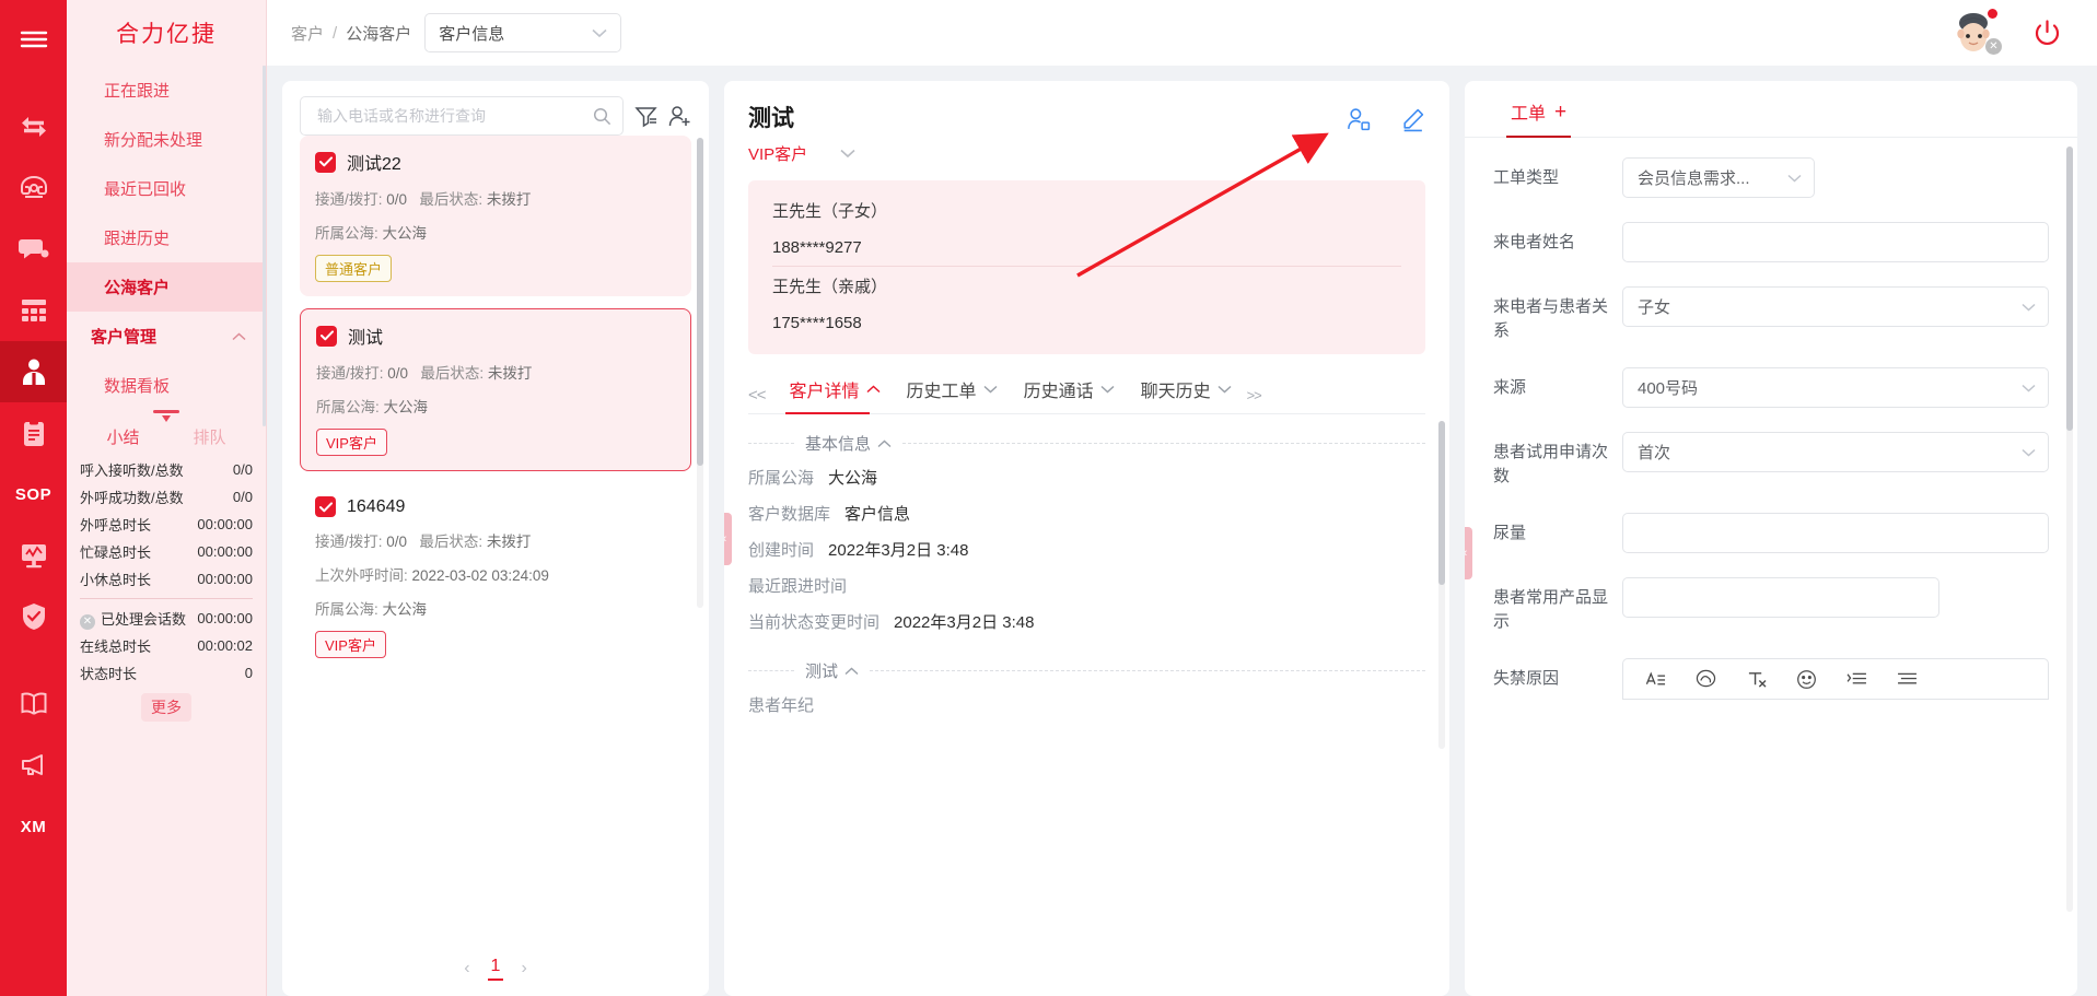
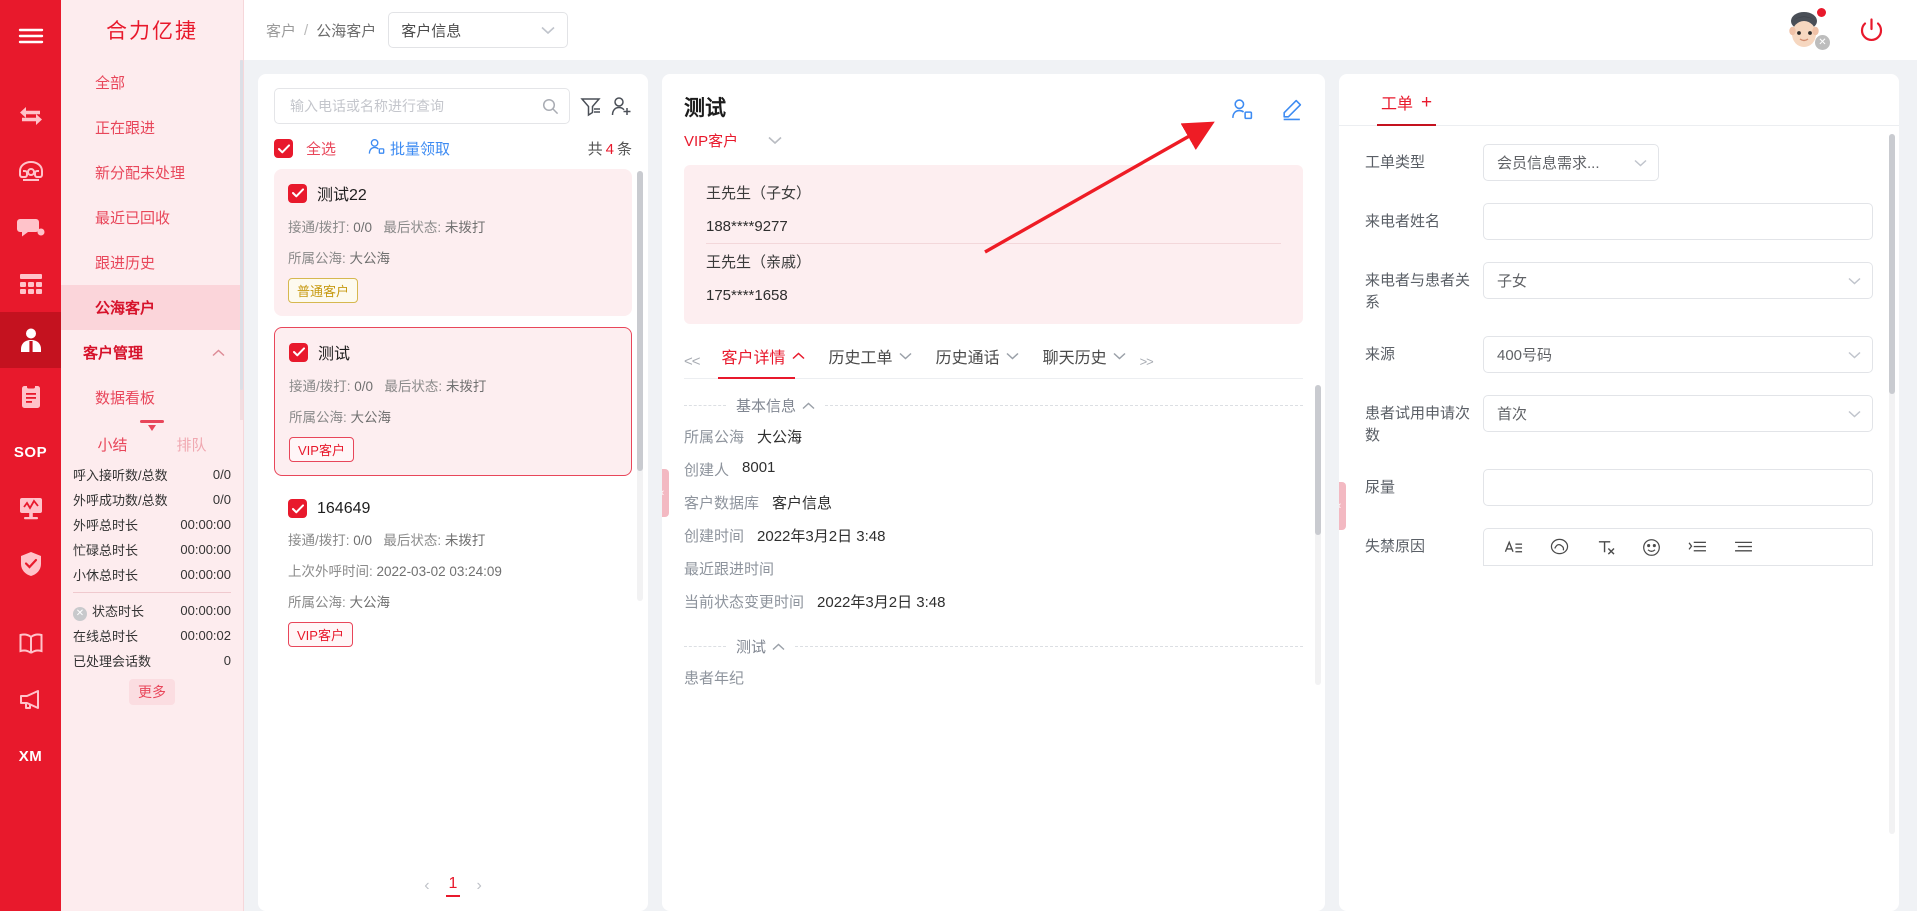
  SOP
  XM
  合力亿捷
+ 全部
  正在跟进
  新分配未处理
  最近已回收
  跟进历史
  公海客户
  客户管理
  数据看板
  小结
  排队
  呼入接听数/总数
  0/0
  外呼成功数/总数
  0/0
  外呼总时长
  00:00:00
  忙碌总时长
  00:00:00
  小休总时长
  00:00:00
- ✕ 已处理会话数
+ ✕ 状态时长
  00:00:00
  在线总时长
  00:00:02
- 状态时长
+ 已处理会话数
  0
  更多
  客户
  /
  公海客户
  客户信息
  ✕
  输入电话或名称进行查询
+ 全选
+ 批量领取
+ 共 4 条
  测试22
  接通/拨打: 0/0 最后状态: 未拨打
  所属公海: 大公海
  普通客户
  测试
  接通/拨打: 0/0 最后状态: 未拨打
  所属公海: 大公海
  VIP客户
  164649
  接通/拨打: 0/0 最后状态: 未拨打
  上次外呼时间: 2022-03-02 03:24:09
  所属公海: 大公海
  VIP客户
  ‹
  1
  ›
  ‹
  测试
  VIP客户
  王先生（子女）
  188****9277
  王先生（亲戚）
  175****1658
  <<
  客户详情
  历史工单
  历史通话
  聊天历史
  >>
  基本信息
  所属公海
  大公海
+ 创建人
+ 8001
  客户数据库
  客户信息
  创建时间
  2022年3月2日 3:48
  最近跟进时间
  当前状态变更时间
  2022年3月2日 3:48
  测试
  患者年纪
  ‹
  工单
  +
  工单类型
  会员信息需求...
  来电者姓名
  来电者与患者关系
  子女
  来源
  400号码
  患者试用申请次数
  首次
  尿量
- 患者常用产品显示
  失禁原因
